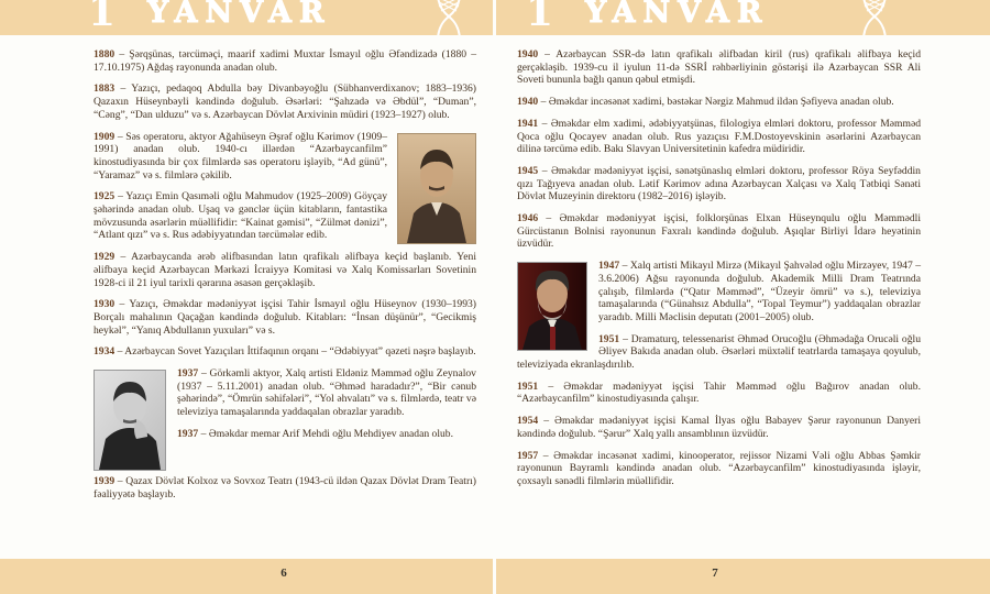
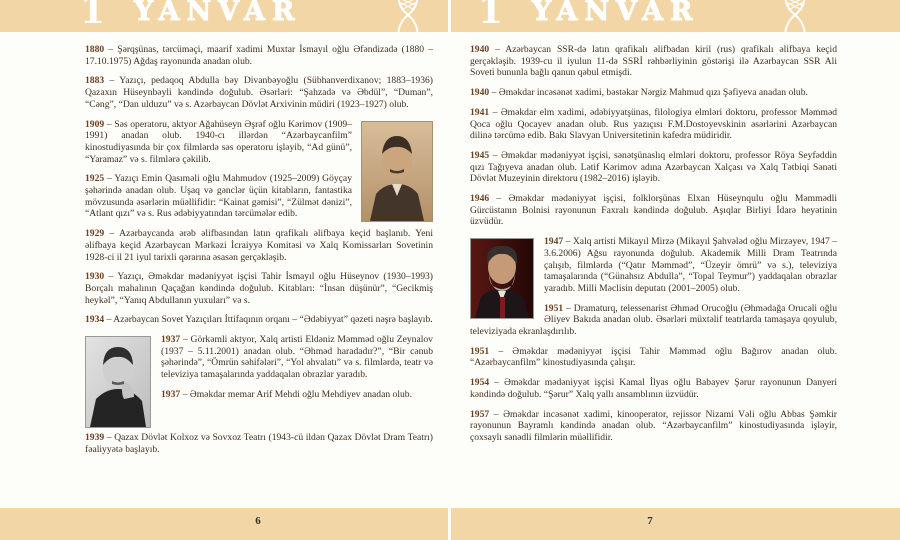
  1
  YANVAR
  1
  YANVAR
  1880 – Şərqşünas, tərcüməçi, maarif xadimi Muxtar İsmayıl oğlu Əfəndizadə (1880 – 17.10.1975) Ağdaş rayonunda anadan olub.
  1883 – Yazıçı, pedaqoq Abdulla bəy Divanbəyoğlu (Sübhanverdixanov; 1883–1936) Qazaxın Hüseynbəyli kəndində doğulub. Əsərləri: “Şahzadə və Əbdül”, “Duman”, “Cəng”, “Dan ulduzu” və s. Azərbaycan Dövlət Arxivinin müdiri (1923–1927) olub.
  1909 – Səs operatoru, aktyor Ağahüseyn Əşrəf oğlu Kərimov (1909–1991) anadan olub. 1940-cı illərdən “Azərbaycanfilm” kinostudiyasında bir çox filmlərdə səs operatoru işləyib, “Ad günü”, “Yaramaz” və s. filmlərə çəkilib.
  1925 – Yazıçı Emin Qasıməli oğlu Mahmudov (1925–2009) Göyçay şəhərində anadan olub. Uşaq və gənclər üçün kitabların, fantastika mövzusunda əsərlərin müəllifidir: “Kainat gəmisi”, “Zülmət dənizi”, “Atlant qızı” və s. Rus ədəbiyyatından tərcümələr edib.
  1929 – Azərbaycanda ərəb əlifbasından latın qrafikalı əlifbaya keçid başlanıb. Yeni əlifbaya keçid Azərbaycan Mərkəzi İcraiyyə Komitəsi və Xalq Komissarları Sovetinin 1928-ci il 21 iyul tarixli qərarına əsasən gerçəkləşib.
  1930 – Yazıçı, Əməkdar mədəniyyət işçisi Tahir İsmayıl oğlu Hüseynov (1930–1993) Borçalı mahalının Qaçağan kəndində doğulub. Kitabları: “İnsan düşünür”, “Gecikmiş heykəl”, “Yanıq Abdullanın yuxuları” və s.
  1934 – Azərbaycan Sovet Yazıçıları İttifaqının orqanı – “Ədəbiyyat” qəzeti nəşrə başlayıb.
  1937 – Görkəmli aktyor, Xalq artisti Eldəniz Məmməd oğlu Zeynalov (1937 – 5.11.2001) anadan olub. “Əhməd haradadır?”, “Bir cənub şəhərində”, “Ömrün səhifələri”, “Yol əhvalatı” və s. filmlərdə, teatr və televiziya tamaşalarında yaddaqalan obrazlar yaradıb.
  1937 – Əməkdar memar Arif Mehdi oğlu Mehdiyev anadan olub.
  1939 – Qazax Dövlət Kolxoz və Sovxoz Teatrı (1943-cü ildən Qazax Dövlət Dram Teatrı) fəaliyyətə başlayıb.
  1940 – Azərbaycan SSR-də latın qrafikalı əlifbadan kiril (rus) qrafikalı əlifbaya keçid gerçəkləşib. 1939-cu il iyulun 11-də SSRİ rəhbərliyinin göstərişi ilə Azərbaycan SSR Ali Soveti bununla bağlı qanun qəbul etmişdi.
- 1940 – Əməkdar incəsənət xadimi, bəstəkar Nərgiz Mahmud ildən Şəfiyeva anadan olub.
+ 1940 – Əməkdar incəsənət xadimi, bəstəkar Nərgiz Mahmud qızı Şəfiyeva anadan olub.
  1941 – Əməkdar elm xadimi, ədəbiyyatşünas, filologiya elmləri doktoru, professor Məmməd Qoca oğlu Qocayev anadan olub. Rus yazıçısı F.M.Dostoyevskinin əsərlərini Azərbaycan dilinə tərcümə edib. Bakı Slavyan Universitetinin kafedra müdiridir.
  1945 – Əməkdar mədəniyyət işçisi, sənətşünaslıq elmləri doktoru, professor Röya Seyfəddin qızı Tağıyeva anadan olub. Lətif Kərimov adına Azərbaycan Xalçası və Xalq Tətbiqi Sənəti Dövlət Muzeyinin direktoru (1982–2016) işləyib.
  1946 – Əməkdar mədəniyyət işçisi, folklorşünas Elxan Hüseynqulu oğlu Məmmədli Gürcüstanın Bolnisi rayonunun Faxralı kəndində doğulub. Aşıqlar Birliyi İdarə heyətinin üzvüdür.
  1947 – Xalq artisti Mikayıl Mirzə (Mikayıl Şahvələd oğlu Mirzəyev, 1947 – 3.6.2006) Ağsu rayonunda doğulub. Akademik Milli Dram Teatrında çalışıb, filmlərdə (“Qatır Məmməd”, “Üzeyir ömrü” və s.), televiziya tamaşalarında (“Günahsız Abdulla”, “Topal Teymur”) yaddaqalan obrazlar yaradıb. Milli Məclisin deputatı (2001–2005) olub.
  1951 – Dramaturq, telessenarist Əhməd Orucoğlu (Əhmədağa Orucəli oğlu Əliyev Bakıda anadan olub. Əsərləri müxtəlif teatrlarda tamaşaya qoyulub, televiziyada ekranlaşdırılıb.
  1951 – Əməkdar mədəniyyət işçisi Tahir Məmməd oğlu Bağırov anadan olub. “Azərbaycanfilm” kinostudiyasında çalışır.
  1954 – Əməkdar mədəniyyət işçisi Kamal İlyas oğlu Babayev Şərur rayonunun Danyeri kəndində doğulub. “Şərur” Xalq yallı ansamblının üzvüdür.
  1957 – Əməkdar incəsənət xadimi, kinooperator, rejissor Nizami Vəli oğlu Abbas Şəmkir rayonunun Bayramlı kəndində anadan olub. “Azərbaycanfilm” kinostudiyasında işləyir, çoxsaylı sənədli filmlərin müəllifidir.
  6
  7
